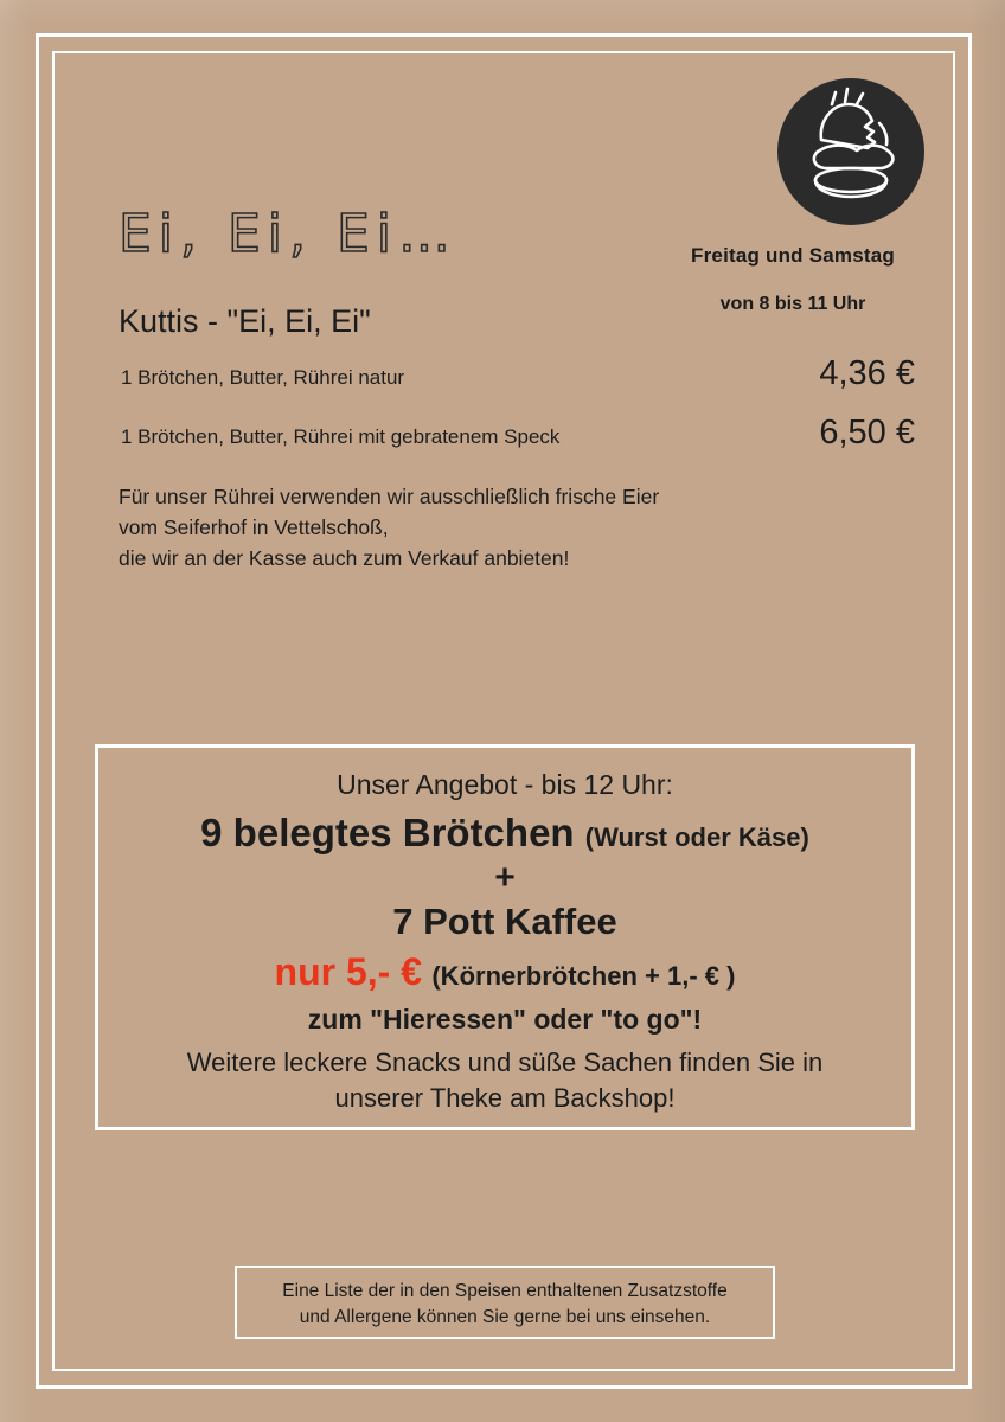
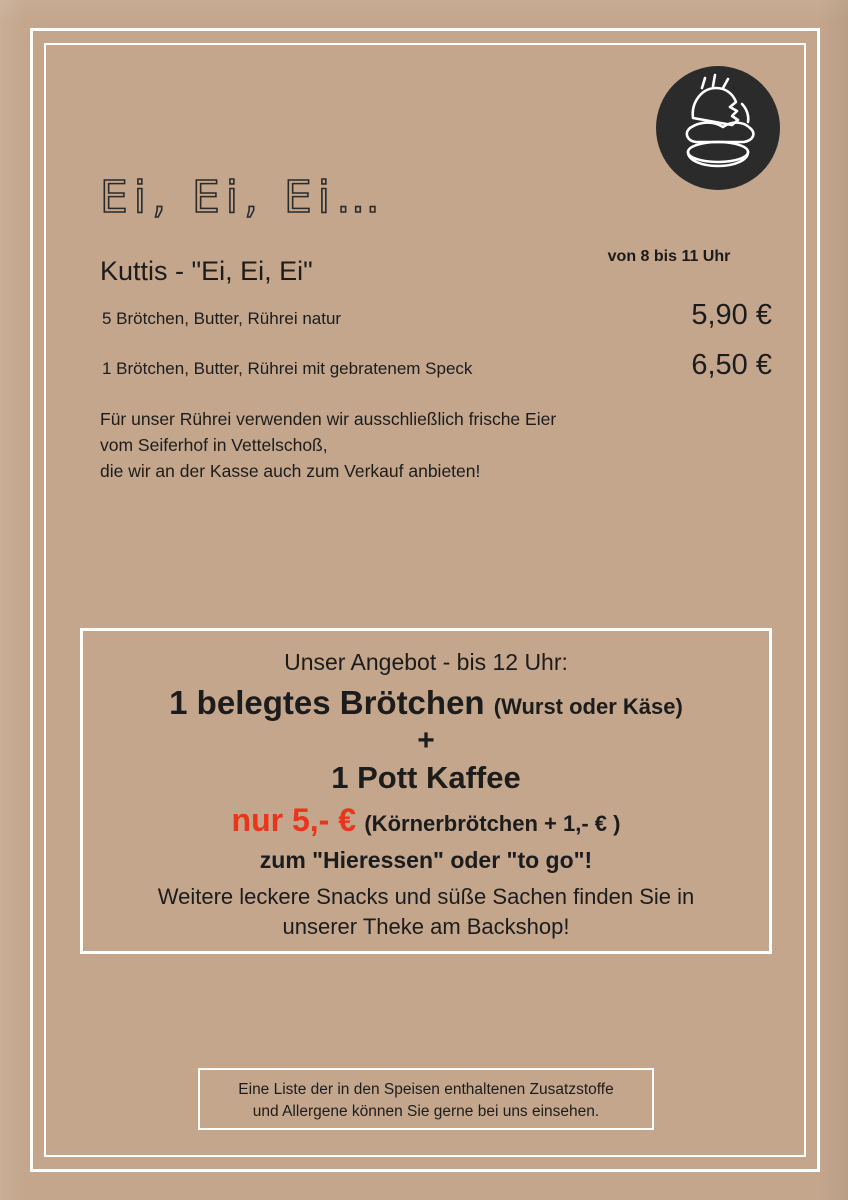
- Freitag und Samstag
  von 8 bis 11 Uhr
  Ei, Ei, Ei…
  Kuttis - "Ei, Ei, Ei"
- 1 Brötchen, Butter, Rührei natur
+ 5 Brötchen, Butter, Rührei natur
- 4,36 €
+ 5,90 €
  1 Brötchen, Butter, Rührei mit gebratenem Speck
  6,50 €
  Für unser Rührei verwenden wir ausschließlich frische Eier
  vom Seiferhof in Vettelschoß,
  die wir an der Kasse auch zum Verkauf anbieten!
  Unser Angebot - bis 12 Uhr:
- 9 belegtes Brötchen (Wurst oder Käse)
+ 1 belegtes Brötchen (Wurst oder Käse)
  +
- 7 Pott Kaffee
+ 1 Pott Kaffee
  nur 5,- € (Körnerbrötchen + 1,- € )
  zum "Hieressen" oder "to go"!
  Weitere leckere Snacks und süße Sachen finden Sie in
  unserer Theke am Backshop!
  Eine Liste der in den Speisen enthaltenen Zusatzstoffe
  und Allergene können Sie gerne bei uns einsehen.
